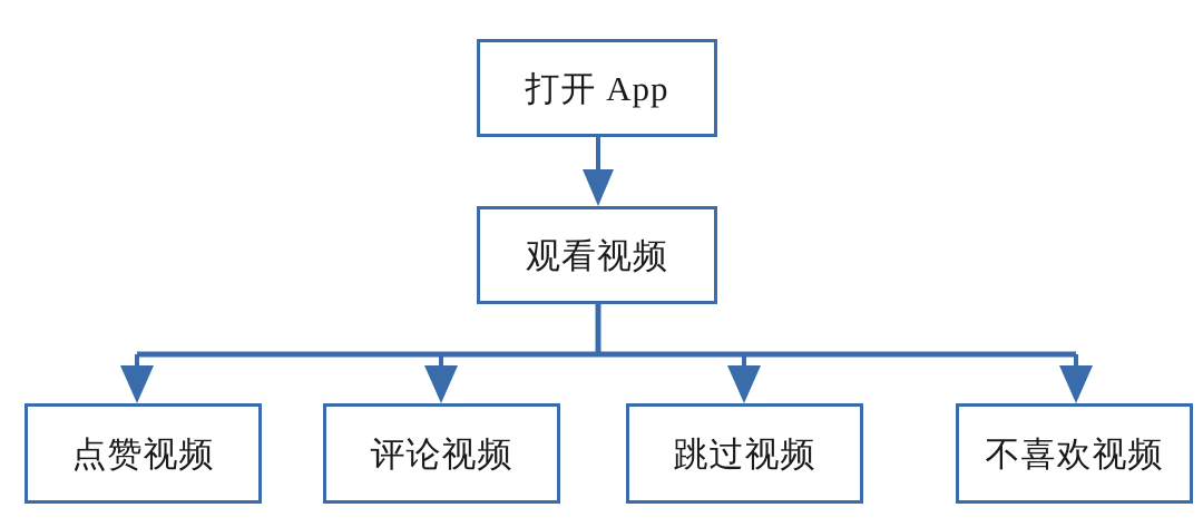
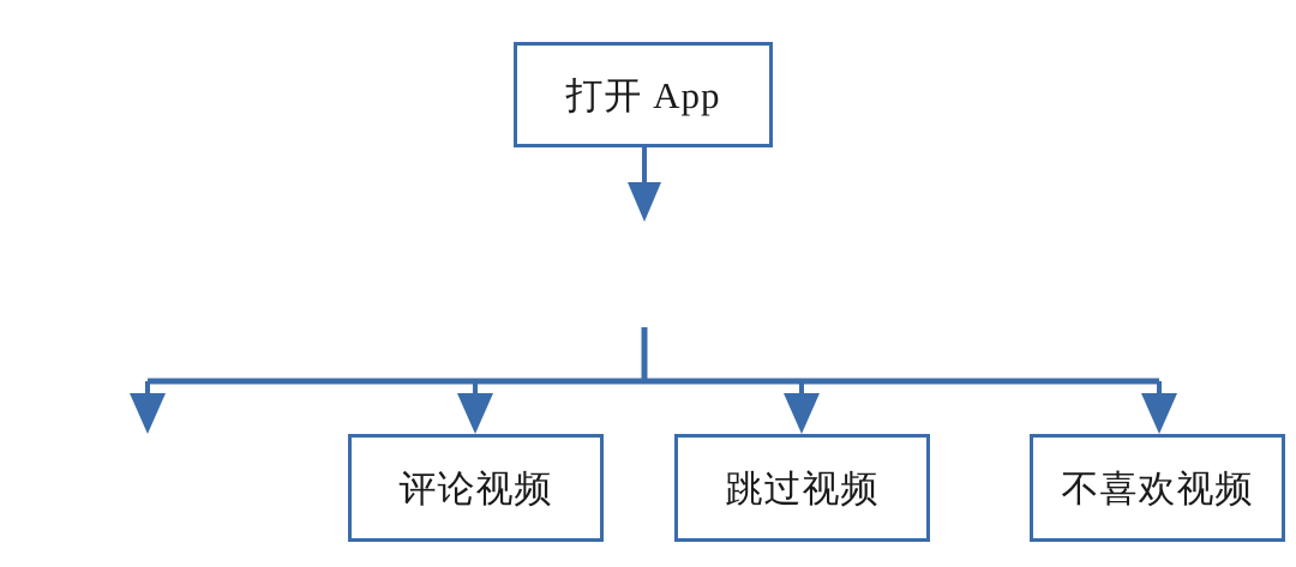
  打开 App
- 观看视频
- 点赞视频
  评论视频
  跳过视频
  不喜欢视频
